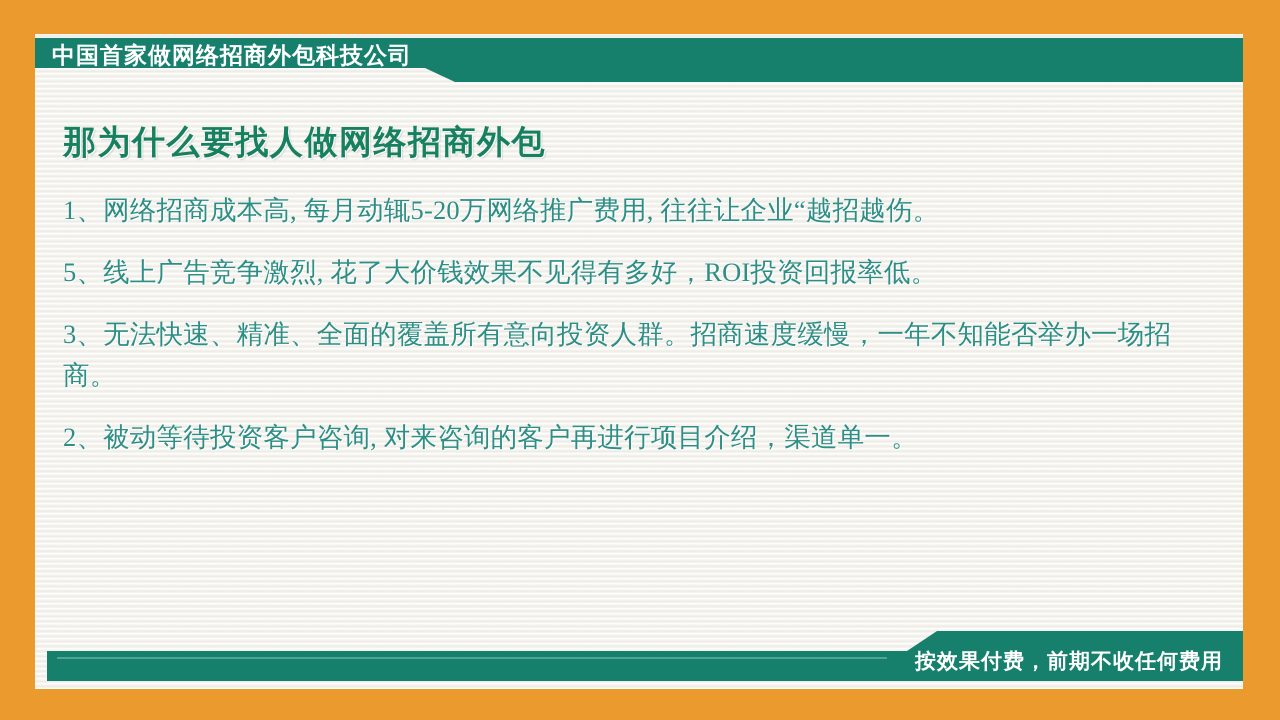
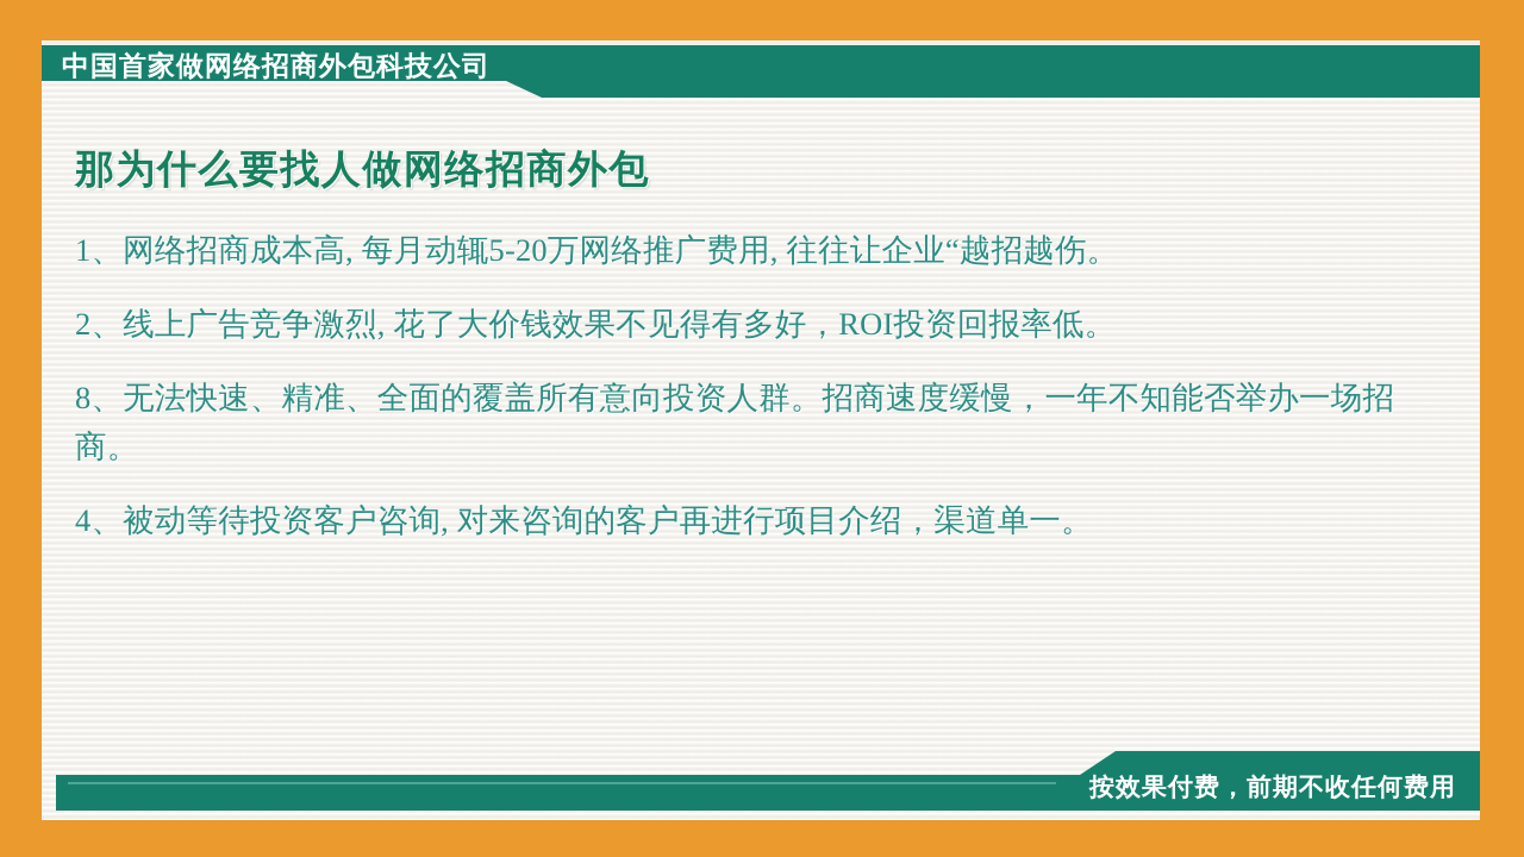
  中国首家做网络招商外包科技公司
  那为什么要找人做网络招商外包
  1、网络招商成本高, 每月动辄5-20万网络推广费用, 往往让企业“越招越伤。
- 5、线上广告竞争激烈, 花了大价钱效果不见得有多好，ROI投资回报率低。
+ 2、线上广告竞争激烈, 花了大价钱效果不见得有多好，ROI投资回报率低。
- 3、无法快速、精准、全面的覆盖所有意向投资人群。招商速度缓慢，一年不知能否举办一场招商。
+ 8、无法快速、精准、全面的覆盖所有意向投资人群。招商速度缓慢，一年不知能否举办一场招商。
- 2、被动等待投资客户咨询, 对来咨询的客户再进行项目介绍，渠道单一。
+ 4、被动等待投资客户咨询, 对来咨询的客户再进行项目介绍，渠道单一。
  按效果付费，前期不收任何费用
